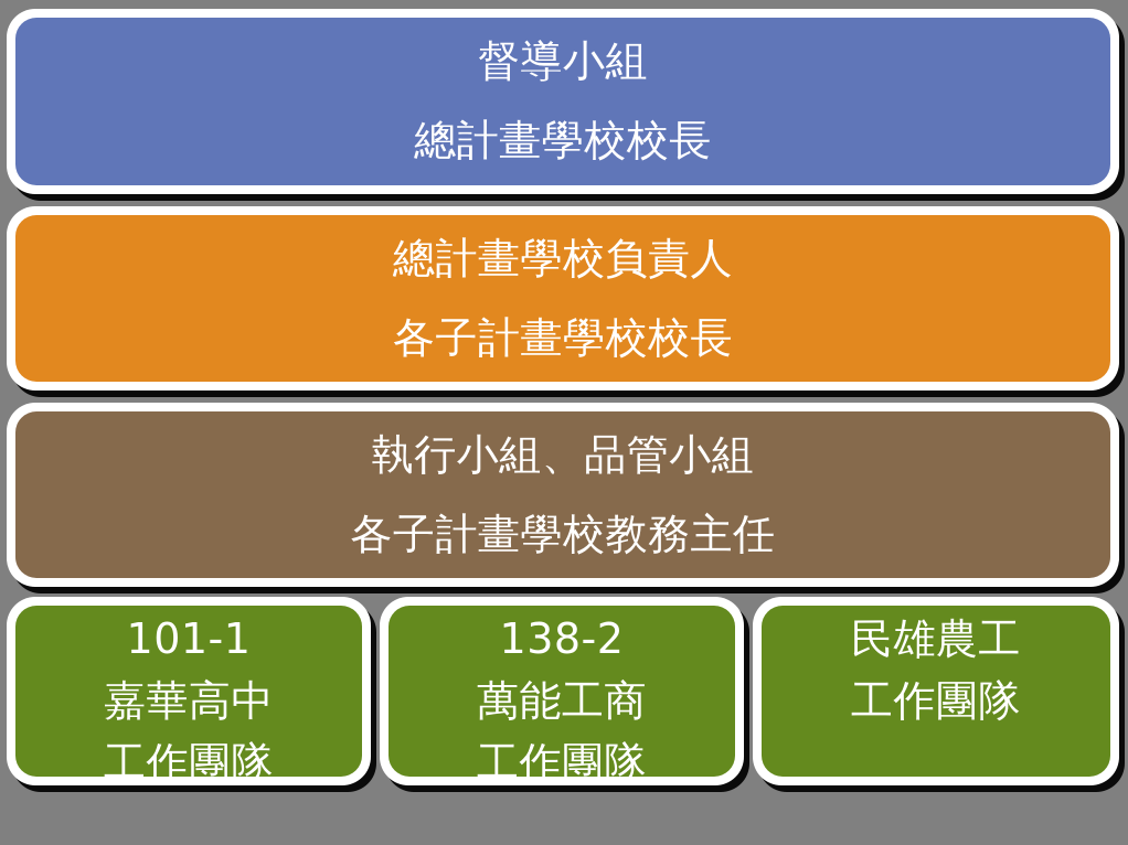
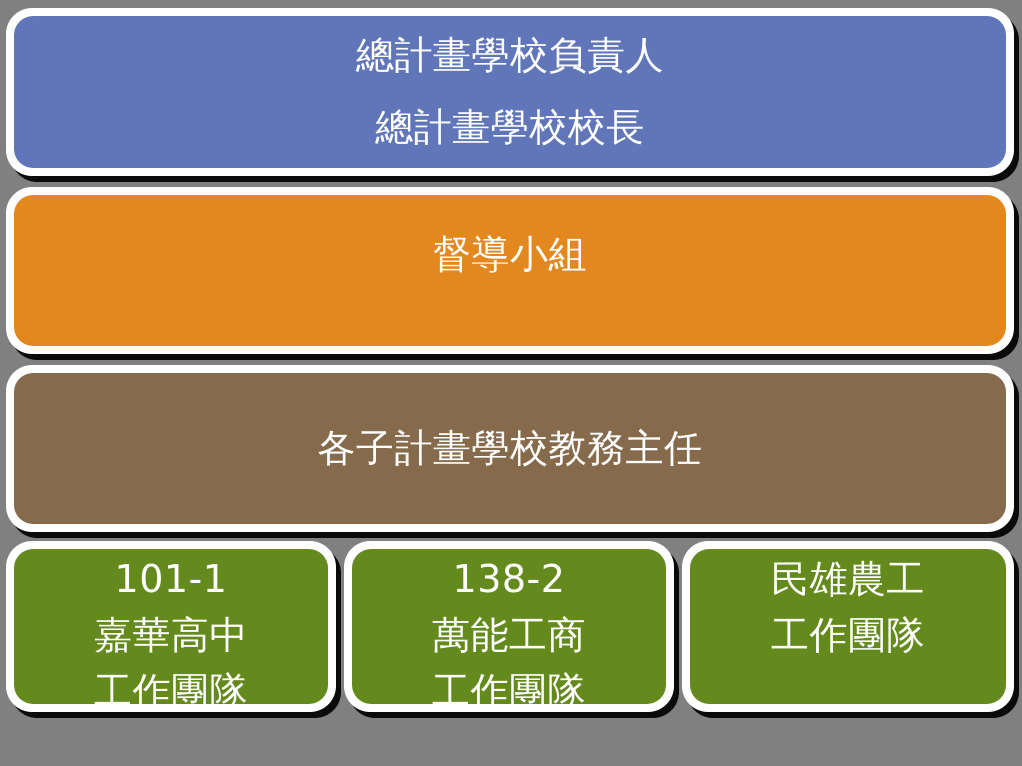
- 督導小組
+ 總計畫學校負責人
  總計畫學校校長
- 總計畫學校負責人
+ 督導小組
- 各子計畫學校校長
- 執行小組、品管小組
  各子計畫學校教務主任
  101-1
  嘉華高中
  工作團隊
  138-2
  萬能工商
  工作團隊
  民雄農工
  工作團隊
